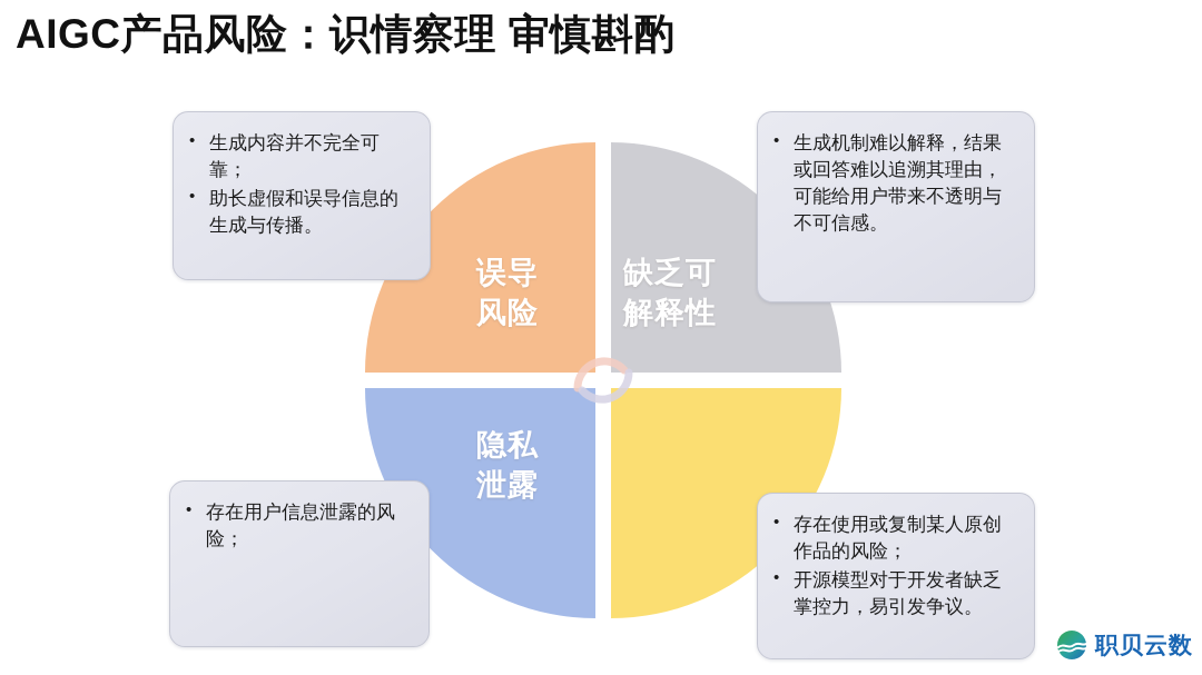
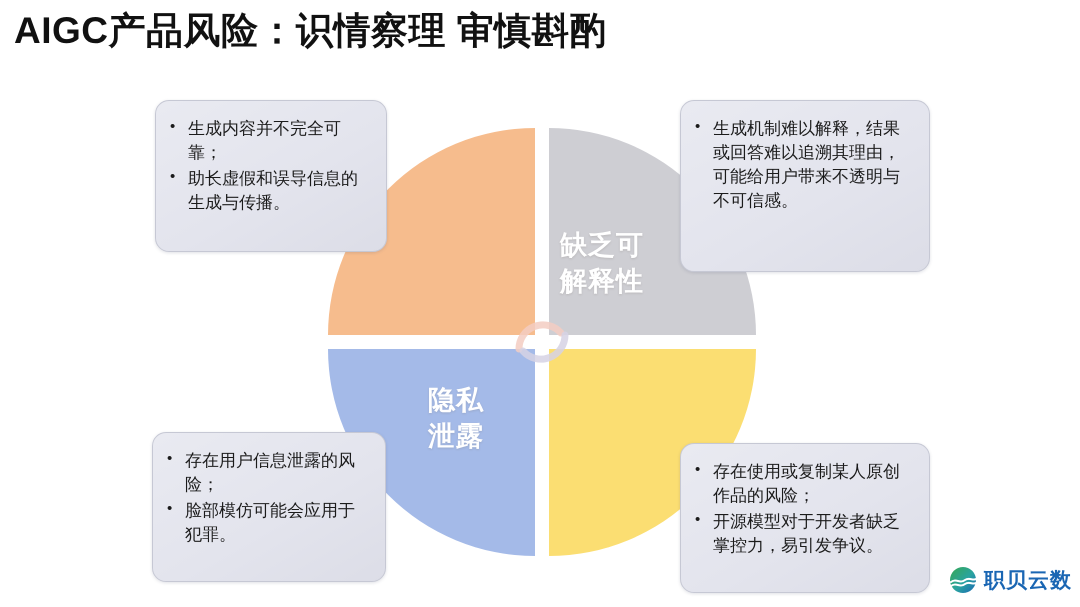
  AIGC产品风险：识情察理 审慎斟酌
- 误导
- 风险
  缺乏可
  解释性
  隐私
  泄露
  生成内容并不完全可靠；
  助长虚假和误导信息的生成与传播。
  生成机制难以解释，结果或回答难以追溯其理由，可能给用户带来不透明与不可信感。
  存在用户信息泄露的风险；
+ 脸部模仿可能会应用于犯罪。
  存在使用或复制某人原创作品的风险；
  开源模型对于开发者缺乏掌控力，易引发争议。
  职贝云数
